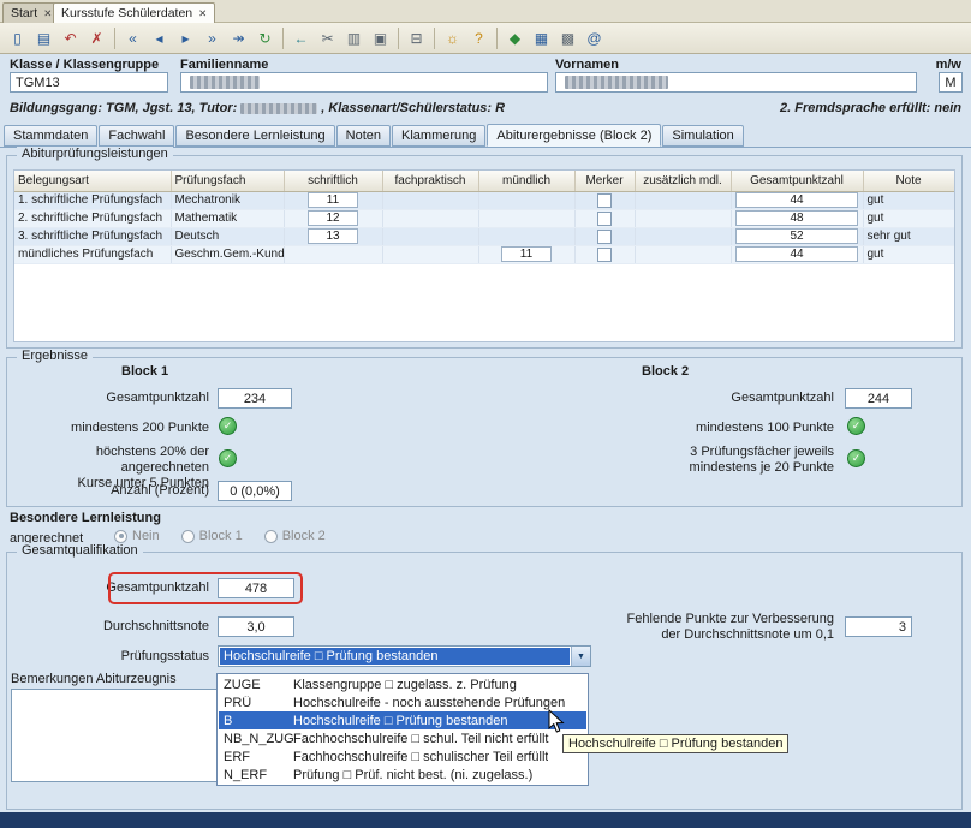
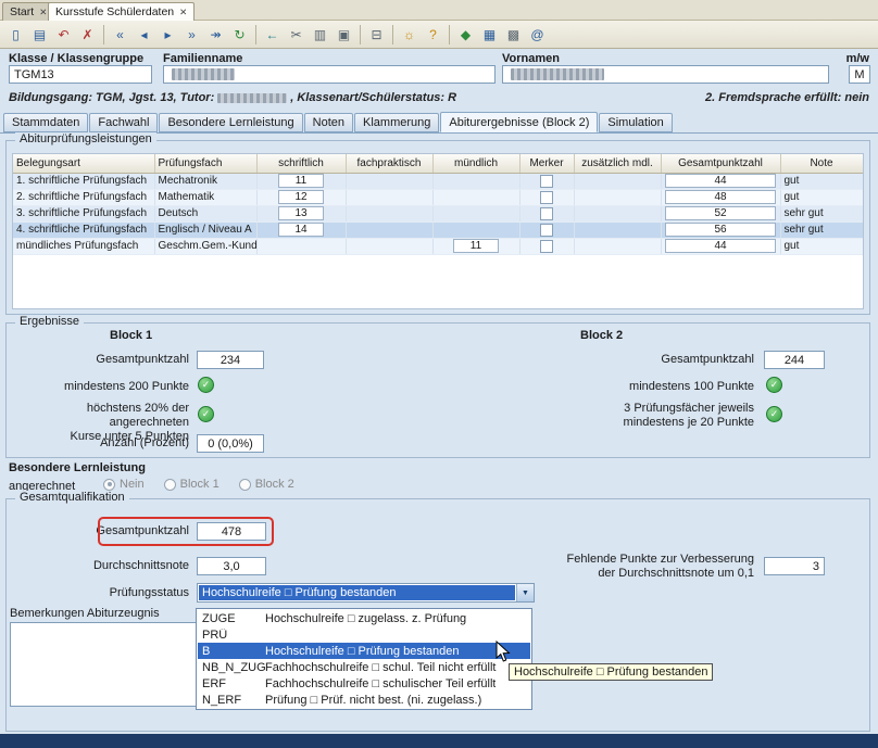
  Start
  ✕
  Kursstufe Schülerdaten
  ✕
  ▯
  ▤
  ↶
  ✗
  «
  ◂
  ▸
  »
  ↠
  ↻
  ←
  ✂
  ▥
  ▣
  ⊟
  ☼
  ?
  ◆
  ▦
  ▩
  @
  Klasse / Klassengruppe
  Familienname
  Vornamen
  m/w
  TGM13
  M
  Bildungsgang: TGM, Jgst. 13, Tutor: , Klassenart/Schülerstatus: R
  2. Fremdsprache erfüllt: nein
  Stammdaten
  Fachwahl
  Besondere Lernleistung
  Noten
  Klammerung
  Abiturergebnisse (Block 2)
  Simulation
  Abiturprüfungsleistungen
  Belegungsart	Prüfungsfach	schriftlich	fachpraktisch	mündlich	Merker	zusätzlich mdl.	Gesamtpunktzahl	Note
  1. schriftliche Prüfungsfach	Mechatronik	11					44	gut
  2. schriftliche Prüfungsfach	Mathematik	12					48	gut
  3. schriftliche Prüfungsfach	Deutsch	13					52	sehr gut
+ 4. schriftliche Prüfungsfach	Englisch / Niveau A	14					56	sehr gut
  mündliches Prüfungsfach	Geschm.Gem.-Kund			11			44	gut
  Ergebnisse
  Block 1
  Block 2
  Gesamtpunktzahl
  234
  Gesamtpunktzahl
  244
  mindestens 200 Punkte
  ✓
  mindestens 100 Punkte
  ✓
  höchstens 20% der angerechneten
  Kurse unter 5 Punkten
  ✓
  3 Prüfungsfächer jeweils
  mindestens je 20 Punkte
  ✓
  Anzahl (Prozent)
  0 (0,0%)
  Besondere Lernleistung
  angerechnet
  Nein
  Block 1
  Block 2
  Gesamtqualifikation
  Gesamtpunktzahl
  478
  Durchschnittsnote
  3,0
  Prüfungsstatus
  Hochschulreife □ Prüfung bestanden
  Fehlende Punkte zur Verbesserung
  der Durchschnittsnote um 0,1
  3
  Bemerkungen Abiturzeugnis
  ZUGE
- Klassengruppe □ zugelass. z. Prüfung
+ Hochschulreife □ zugelass. z. Prüfung
  PRÜ
- Hochschulreife - noch ausstehende Prüfungen
  B
  Hochschulreife □ Prüfung bestanden
  NB_N_ZUG
  Fachhochschulreife □ schul. Teil nicht erfüllt
  ERF
  Fachhochschulreife □ schulischer Teil erfüllt
  N_ERF
  Prüfung □ Prüf. nicht best. (ni. zugelass.)
  Hochschulreife □ Prüfung bestanden
